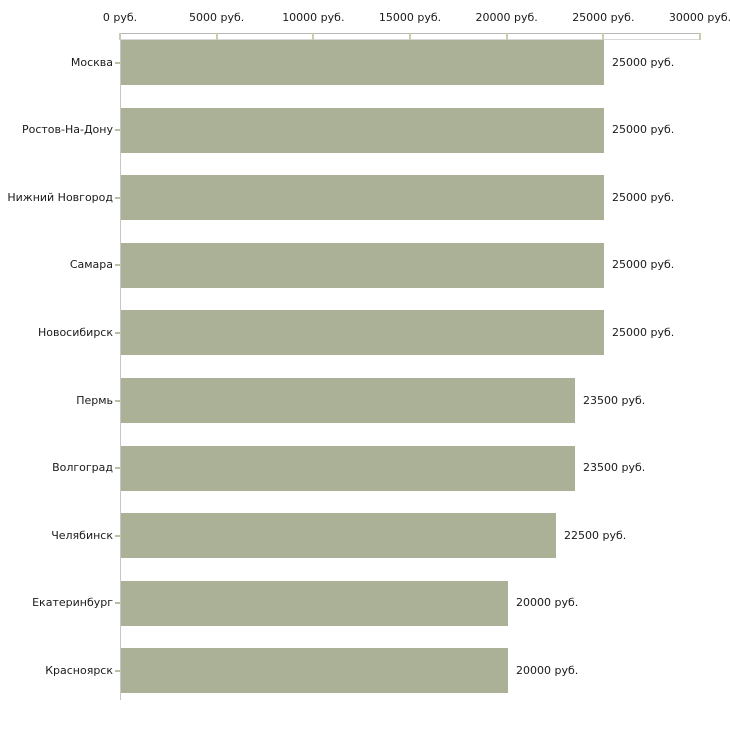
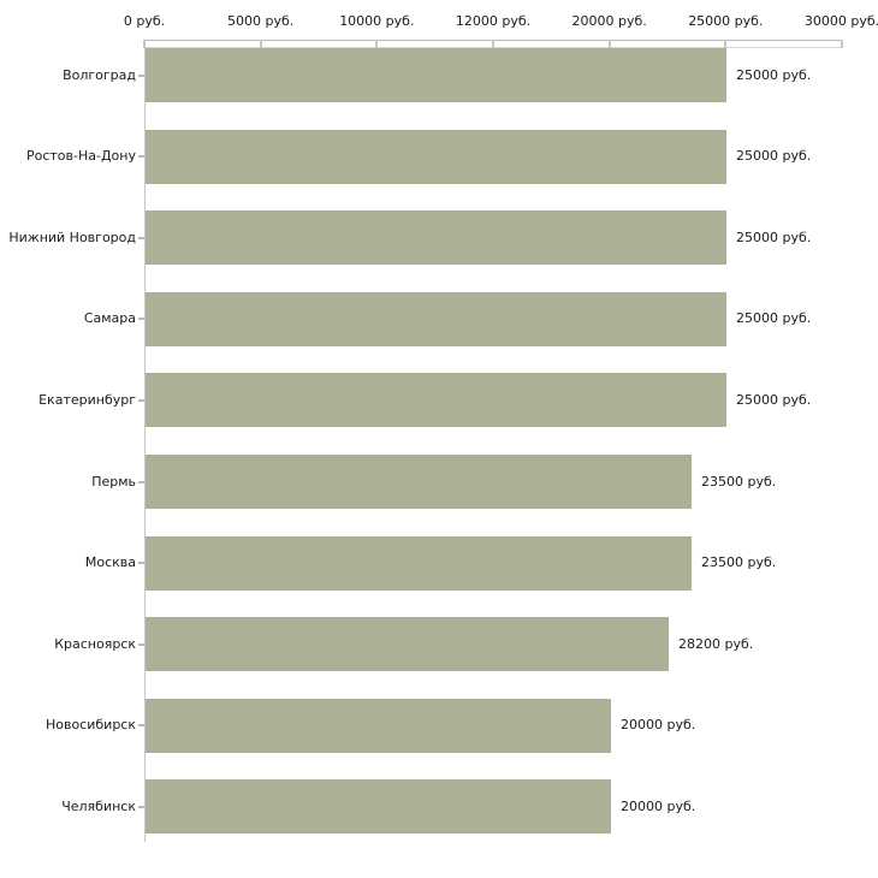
  0 руб.
  5000 руб.
  10000 руб.
- 15000 руб.
+ 12000 руб.
  20000 руб.
  25000 руб.
  30000 руб.
- Москва
+ Волгоград
  25000 руб.
  Ростов-На-Дону
  25000 руб.
  Нижний Новгород
  25000 руб.
  Самара
  25000 руб.
- Новосибирск
+ Екатеринбург
  25000 руб.
  Пермь
  23500 руб.
- Волгоград
+ Москва
  23500 руб.
- Челябинск
+ Красноярск
- 22500 руб.
+ 28200 руб.
- Екатеринбург
+ Новосибирск
  20000 руб.
- Красноярск
+ Челябинск
  20000 руб.
